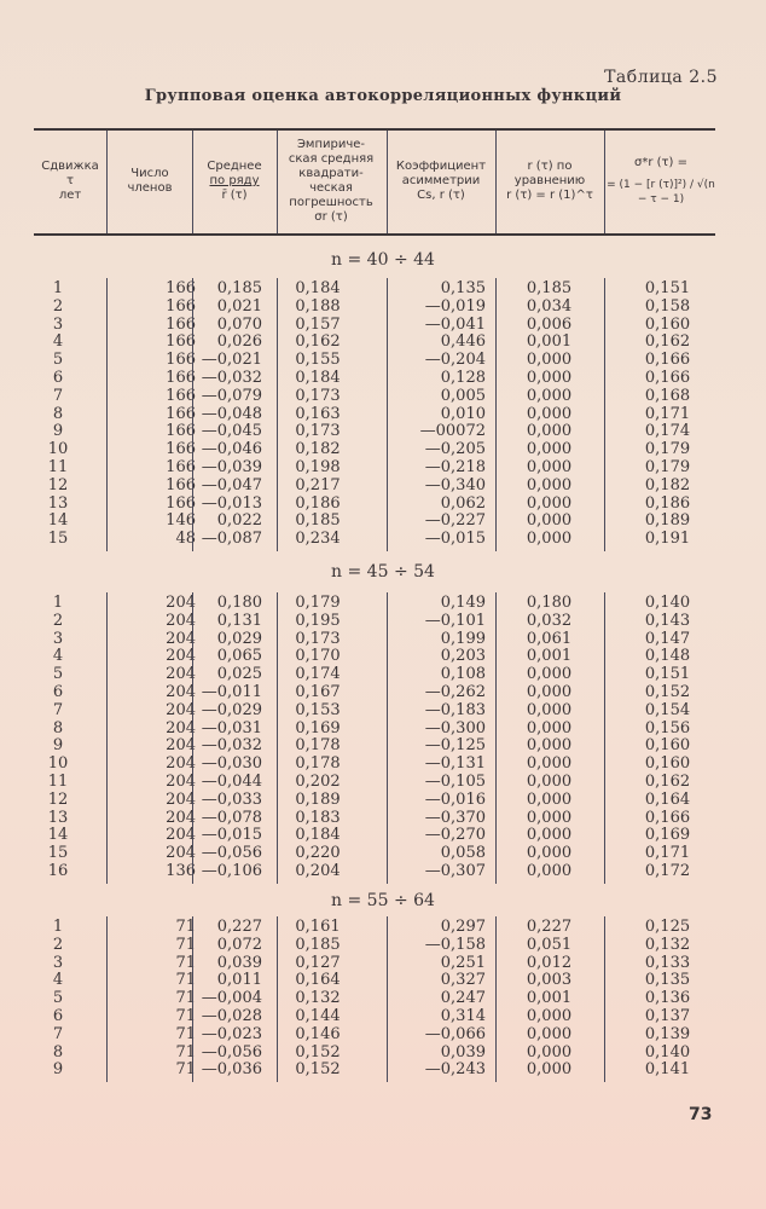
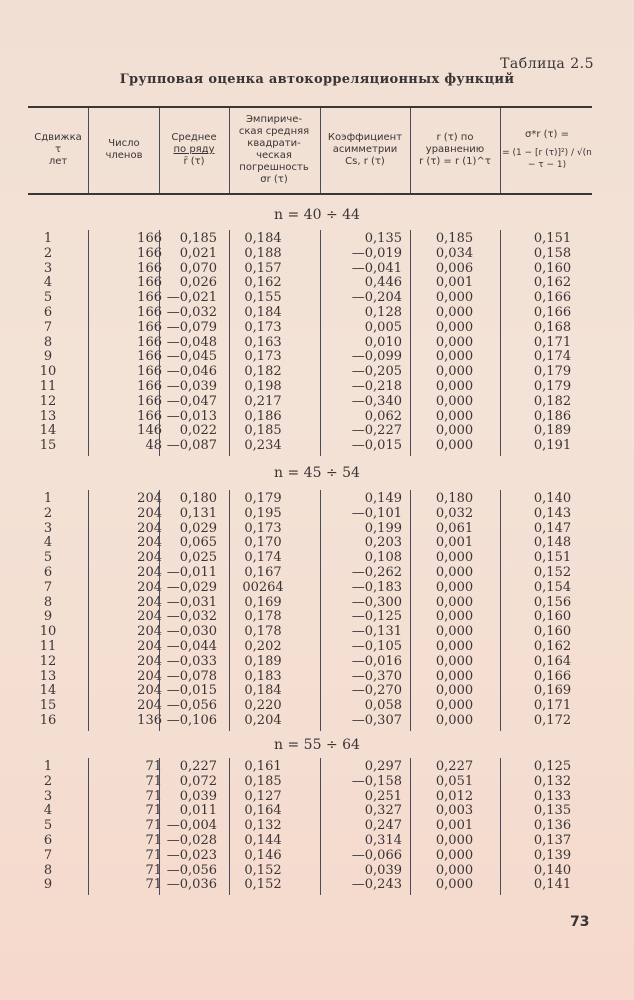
  Таблица 2.5
  Групповая оценка автокорреляционных функций
  Сдвижка
  τ
  лет
  Число
  членов
  Среднее
  по ряду
  r̄ (τ)
  Эмпириче-
  ская средняя
  квадрати-
  ческая
  погрешность
  σr (τ)
  Коэффициент
  асимметрии
  Cs, r (τ)
  r (τ) по
  уравнению
  r (τ) = r (1)^τ
  σ*r (τ) =
  = (1 − [r (τ)]²) / √(n − τ − 1)
  n = 40 ÷ 44
  1
  166
  0,185
  0,184
  0,135
  0,185
  0,151
  2
  166
  0,021
  0,188
  —0,019
  0,034
  0,158
  3
  166
  0,070
  0,157
  —0,041
  0,006
  0,160
  4
  166
  0,026
  0,162
  0,446
  0,001
  0,162
  5
  166
  —0,021
  0,155
  —0,204
  0,000
  0,166
  6
  166
  —0,032
  0,184
  0,128
  0,000
  0,166
  7
  166
  —0,079
  0,173
  0,005
  0,000
  0,168
  8
  166
  —0,048
  0,163
  0,010
  0,000
  0,171
  9
  166
  —0,045
  0,173
- —00072
+ —0,099
  0,000
  0,174
  10
  166
  —0,046
  0,182
  —0,205
  0,000
  0,179
  11
  166
  —0,039
  0,198
  —0,218
  0,000
  0,179
  12
  166
  —0,047
  0,217
  —0,340
  0,000
  0,182
  13
  166
  —0,013
  0,186
  0,062
  0,000
  0,186
  14
  146
  0,022
  0,185
  —0,227
  0,000
  0,189
  15
  48
  —0,087
  0,234
  —0,015
  0,000
  0,191
  n = 45 ÷ 54
  1
  204
  0,180
  0,179
  0,149
  0,180
  0,140
  2
  204
  0,131
  0,195
  —0,101
  0,032
  0,143
  3
  204
  0,029
  0,173
  0,199
  0,061
  0,147
  4
  204
  0,065
  0,170
  0,203
  0,001
  0,148
  5
  204
  0,025
  0,174
  0,108
  0,000
  0,151
  6
  204
  —0,011
  0,167
  —0,262
  0,000
  0,152
  7
  204
  —0,029
- 0,153
+ 00264
  —0,183
  0,000
  0,154
  8
  204
  —0,031
  0,169
  —0,300
  0,000
  0,156
  9
  204
  —0,032
  0,178
  —0,125
  0,000
  0,160
  10
  204
  —0,030
  0,178
  —0,131
  0,000
  0,160
  11
  204
  —0,044
  0,202
  —0,105
  0,000
  0,162
  12
  204
  —0,033
  0,189
  —0,016
  0,000
  0,164
  13
  204
  —0,078
  0,183
  —0,370
  0,000
  0,166
  14
  204
  —0,015
  0,184
  —0,270
  0,000
  0,169
  15
  204
  —0,056
  0,220
  0,058
  0,000
  0,171
  16
  136
  —0,106
  0,204
  —0,307
  0,000
  0,172
  n = 55 ÷ 64
  1
  71
  0,227
  0,161
  0,297
  0,227
  0,125
  2
  71
  0,072
  0,185
  —0,158
  0,051
  0,132
  3
  71
  0,039
  0,127
  0,251
  0,012
  0,133
  4
  71
  0,011
  0,164
  0,327
  0,003
  0,135
  5
  71
  —0,004
  0,132
  0,247
  0,001
  0,136
  6
  71
  —0,028
  0,144
  0,314
  0,000
  0,137
  7
  71
  —0,023
  0,146
  —0,066
  0,000
  0,139
  8
  71
  —0,056
  0,152
  0,039
  0,000
  0,140
  9
  71
  —0,036
  0,152
  —0,243
  0,000
  0,141
  73
